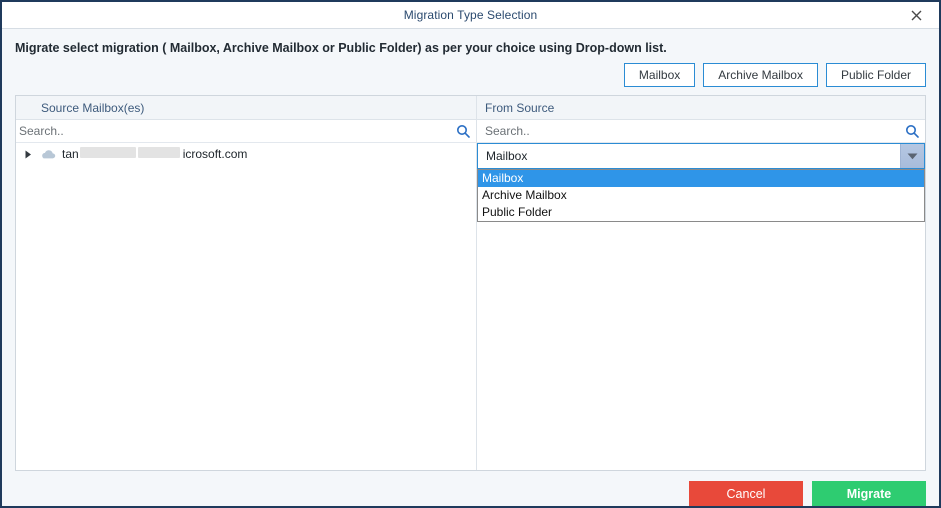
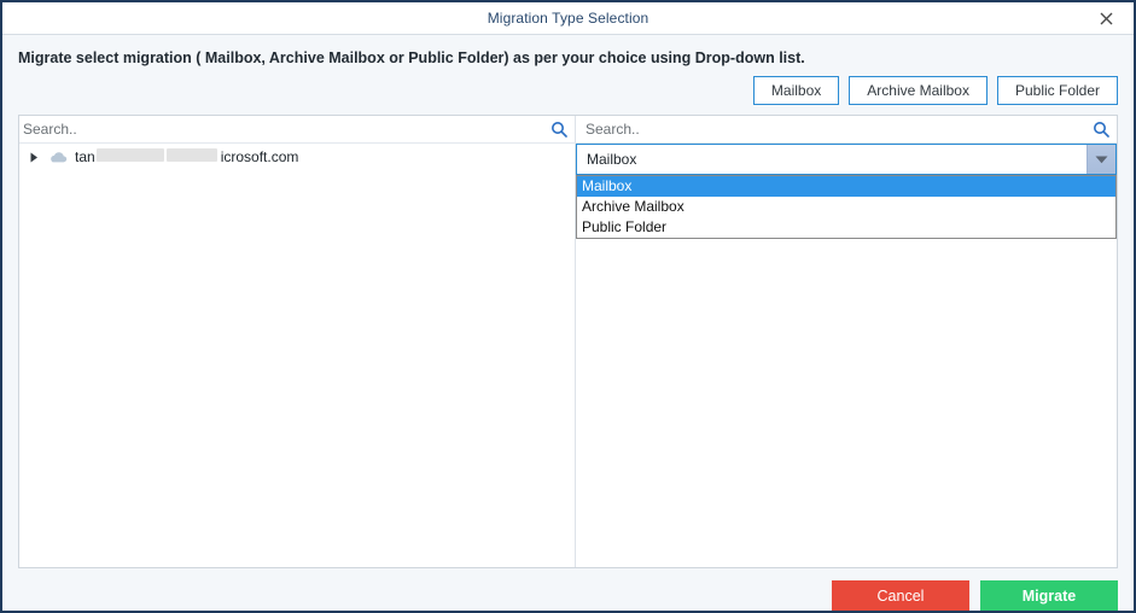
  Migration Type Selection
  Migrate select migration ( Mailbox, Archive Mailbox or Public Folder) as per your choice using Drop-down list.
  Mailbox
  Archive Mailbox
  Public Folder
- Source Mailbox(es)
- From Source
  Search..
  Search..
  tan
  icrosoft.com
  Mailbox
  Mailbox
  Archive Mailbox
  Public Folder
  Cancel
  Migrate
